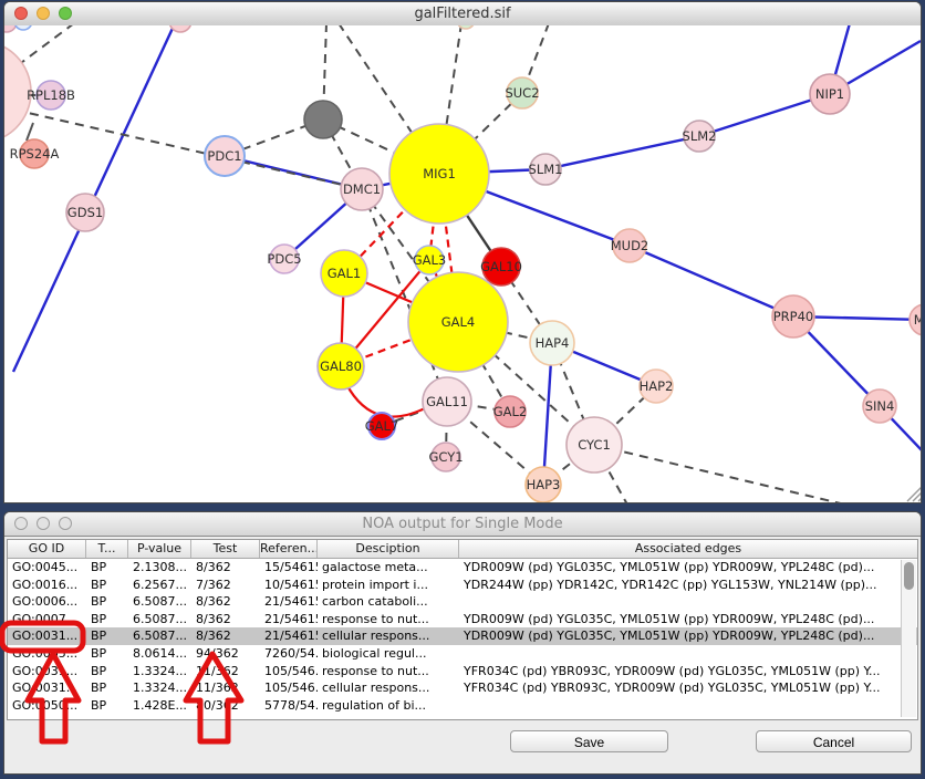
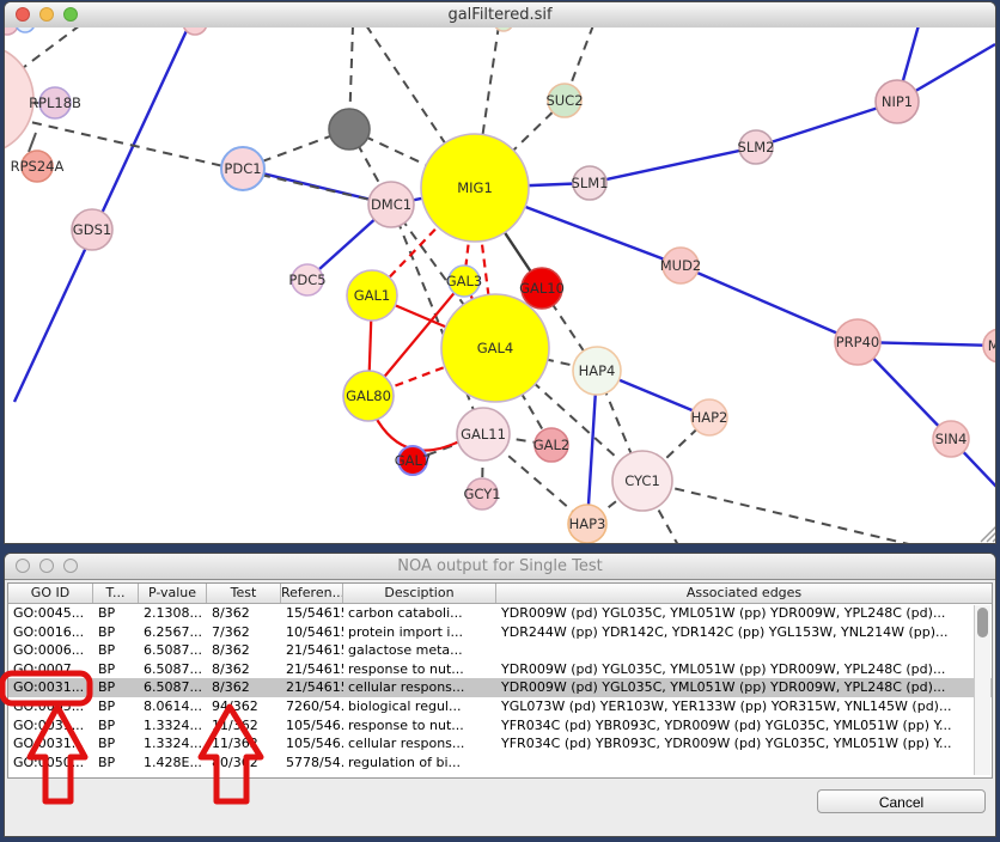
  galFiltered.sif
  RPL18B
  RPS24A
  GDS1
  PDC1
  DMC1
  MIG1
  SUC2
  SLM1
  SLM2
  NIP1
  MUD2
  PRP40
  SIN4
  HAP2
  PDC5
  GAL1
  GAL3
  GAL10
  GAL4
  GAL80
  GAL11
  GAL2
  GAL7
  GCY1
  HAP4
  CYC1
  HAP3
- NOA output for Single Mode
+ NOA output for Single Test
  GO ID
  T...
  P-value
  Test
  Referen...
  Desciption
  Associated edges
  GO:0045...
  BP
  2.1308...
  8/362
  15/5461
- galactose meta...
+ carbon cataboli...
  YDR009W (pd) YGL035C, YML051W (pp) YDR009W, YPL248C (pd)...
  GO:0016...
  BP
  6.2567...
  7/362
  10/5461
  protein import i...
  YDR244W (pp) YDR142C, YDR142C (pp) YGL153W, YNL214W (pp)...
  GO:0006...
  BP
  6.5087...
  8/362
  21/5461
- carbon cataboli...
+ galactose meta...
  GO:0007...
  BP
  6.5087...
  8/362
  21/5461
  response to nut...
  YDR009W (pd) YGL035C, YML051W (pp) YDR009W, YPL248C (pd)...
  GO:0031...
  BP
  6.5087...
  8/362
  21/5461
  cellular respons...
  YDR009W (pd) YGL035C, YML051W (pp) YDR009W, YPL248C (pd)...
  BP
  8.0614...
  94362
  7260/54.
  biological regul...
+ YGL073W (pd) YER103W, YER133W (pp) YOR315W, YNL145W (pd)...
  GO:03...
  BP
  1.3324...
  11/362
  105/546.
  response to nut...
  YFR034C (pd) YBR093C, YDR009W (pd) YGL035C, YML051W (pp) Y...
  GO0031..
  BP
  1.3324...
  11/36
  105/546.
  cellular respons...
  YFR034C (pd) YBR093C, YDR009W (pd) YGL035C, YML051W (pp) Y...
  GO:0050..
  BP
  1.428E...
  5778/54.
  regulation of bi...
- Save
  Cancel
